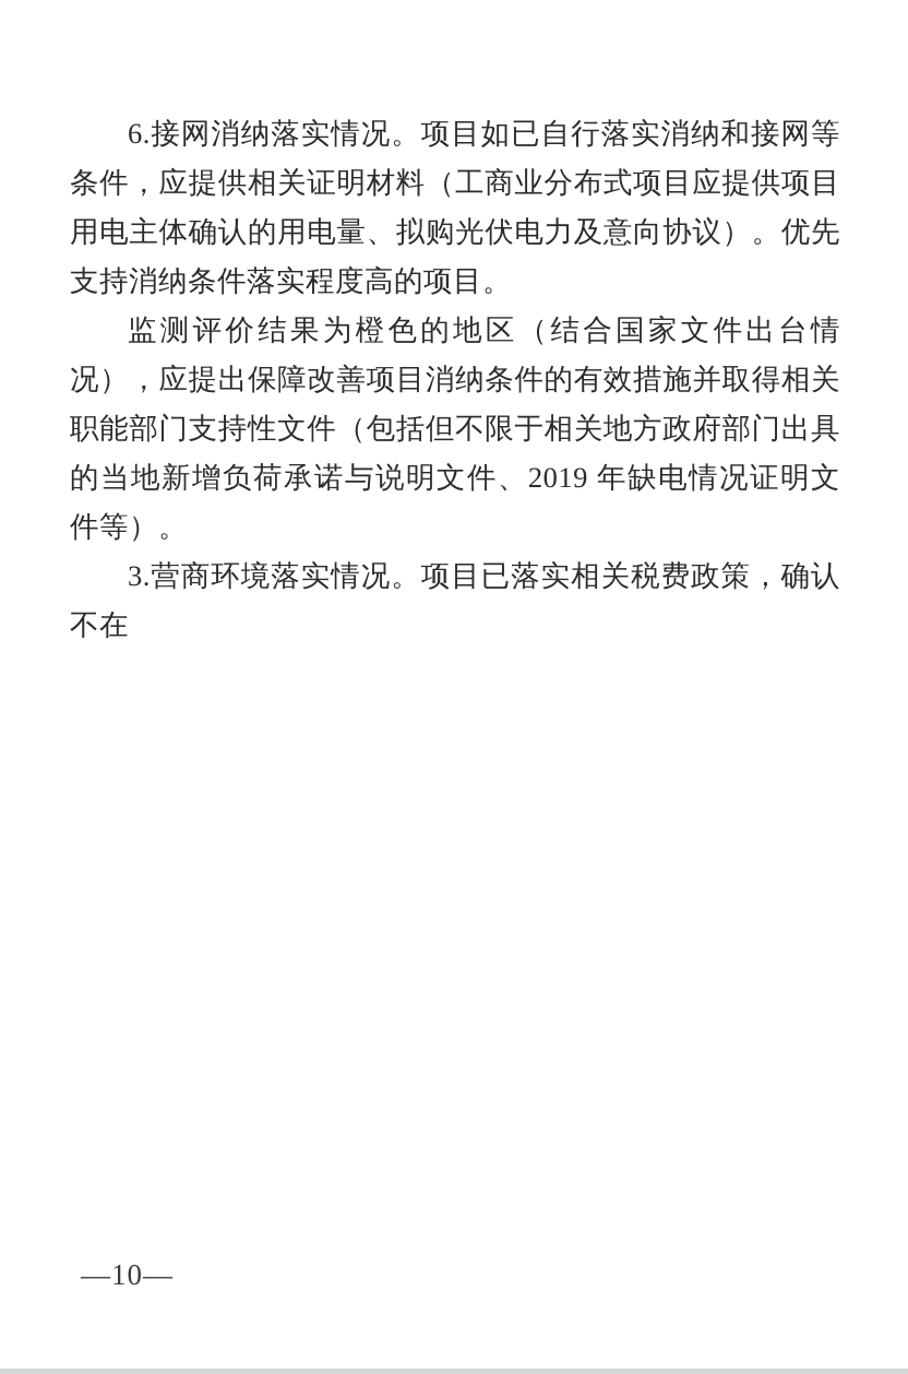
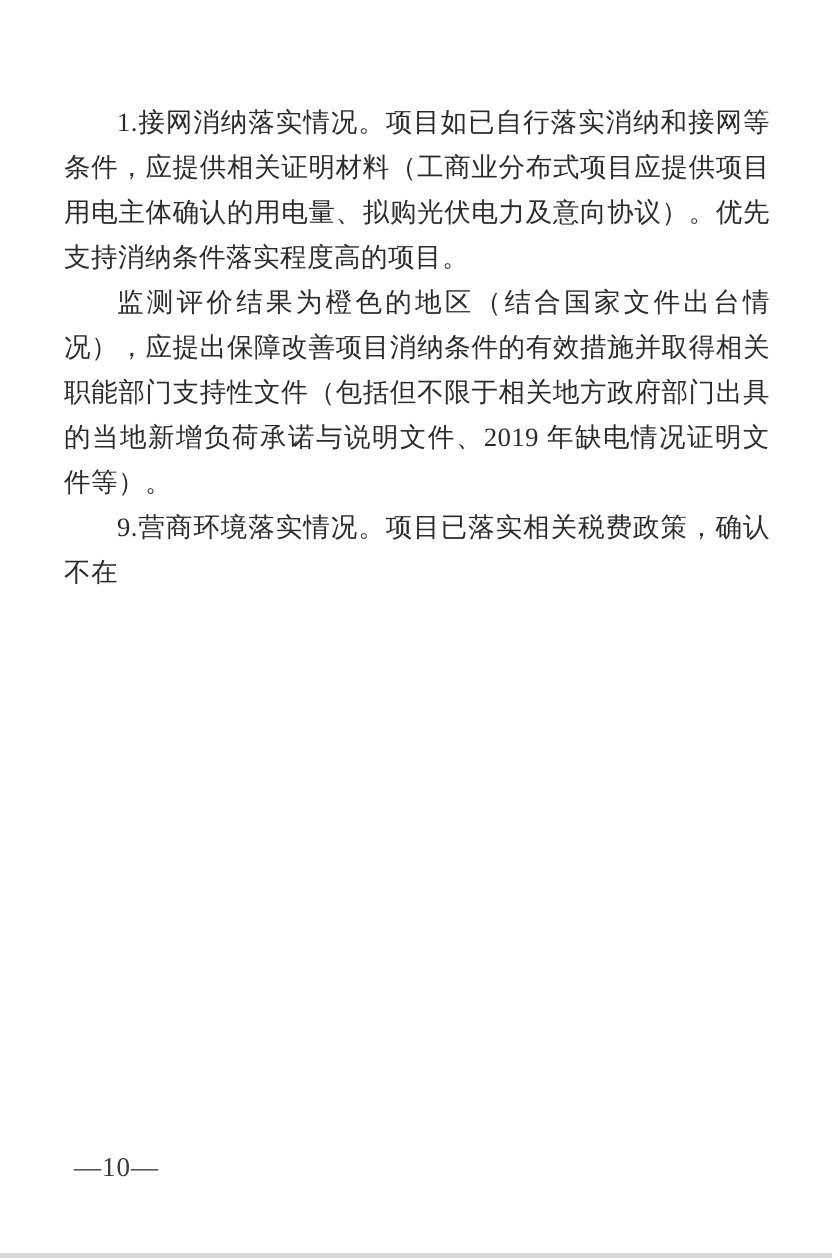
- 6.接网消纳落实情况。项目如已自行落实消纳和接网等条件，应提供相关证明材料（工商业分布式项目应提供项目用电主体确认的用电量、拟购光伏电力及意向协议）。优先支持消纳条件落实程度高的项目。
+ 1.接网消纳落实情况。项目如已自行落实消纳和接网等条件，应提供相关证明材料（工商业分布式项目应提供项目用电主体确认的用电量、拟购光伏电力及意向协议）。优先支持消纳条件落实程度高的项目。
  监测评价结果为橙色的地区（结合国家文件出台情况），应提出保障改善项目消纳条件的有效措施并取得相关职能部门支持性文件（包括但不限于相关地方政府部门出具的当地新增负荷承诺与说明文件、2019 年缺电情况证明文件等）。
- 3.营商环境落实情况。项目已落实相关税费政策，确认不在
+ 9.营商环境落实情况。项目已落实相关税费政策，确认不在
  —10—
